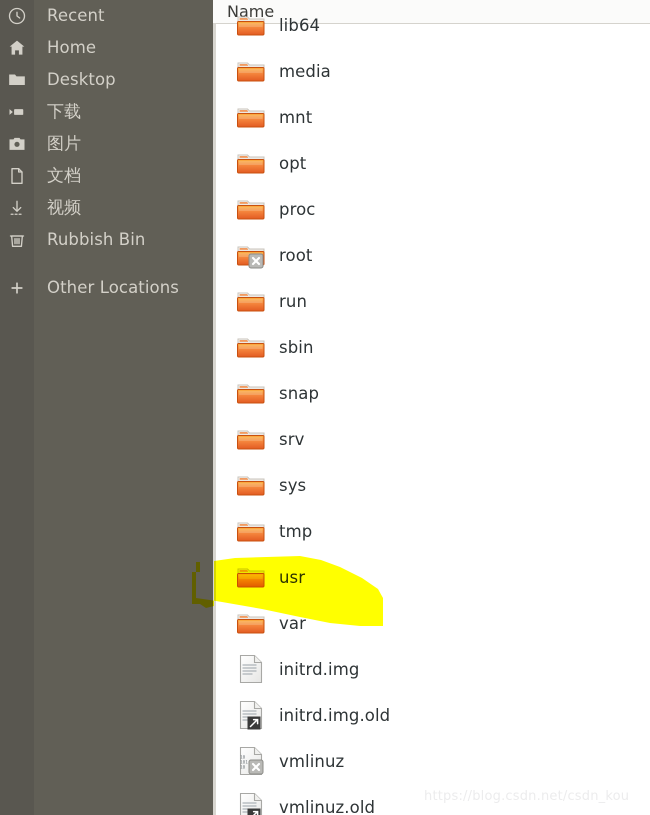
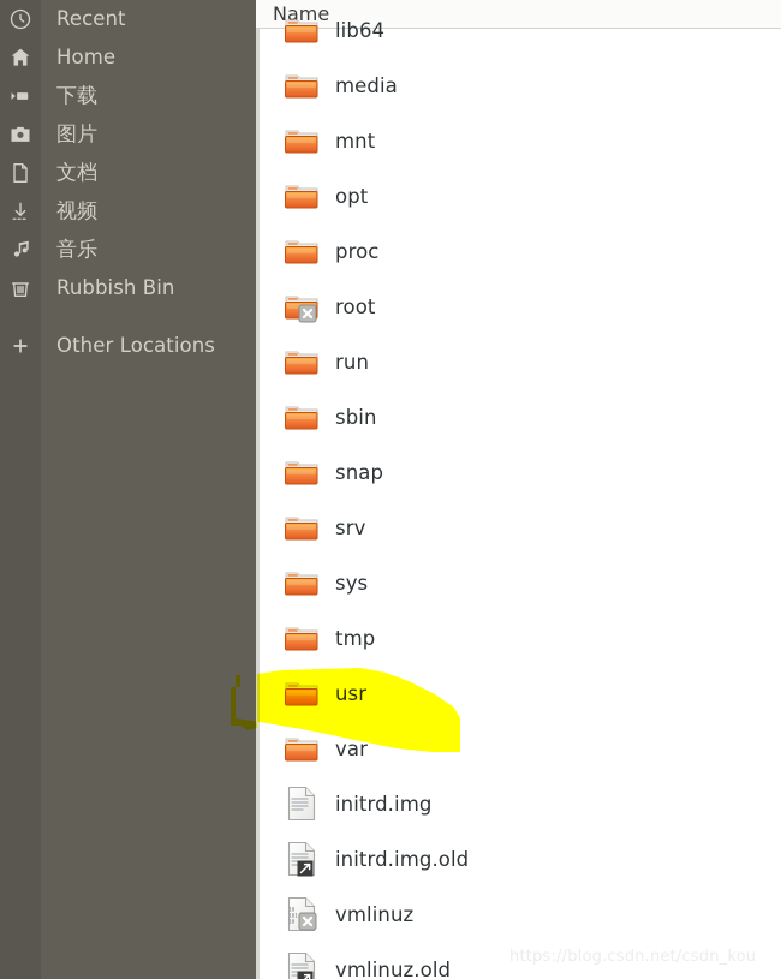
  Recent
  Home
- Desktop
  下载
  图片
  文档
  视频
+ 音乐
  Rubbish Bin
  Other Locations
  Name
  lib64
  media
  mnt
  opt
  proc
  root
  run
  sbin
  snap
  srv
  sys
  tmp
  var
  initrd.img
  initrd.img.old
  vmlinuz
  vmlinuz.old
